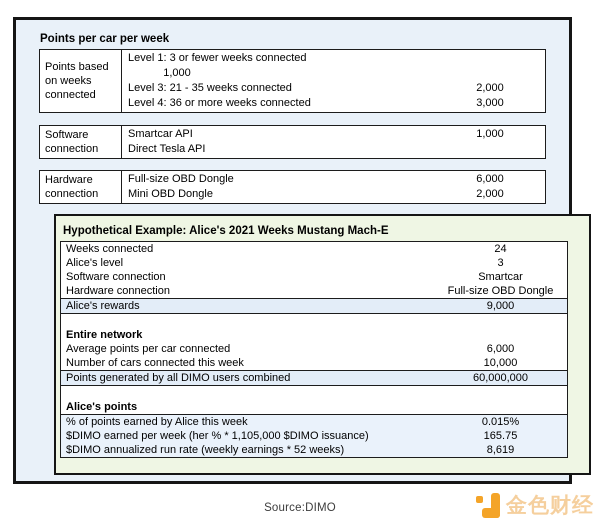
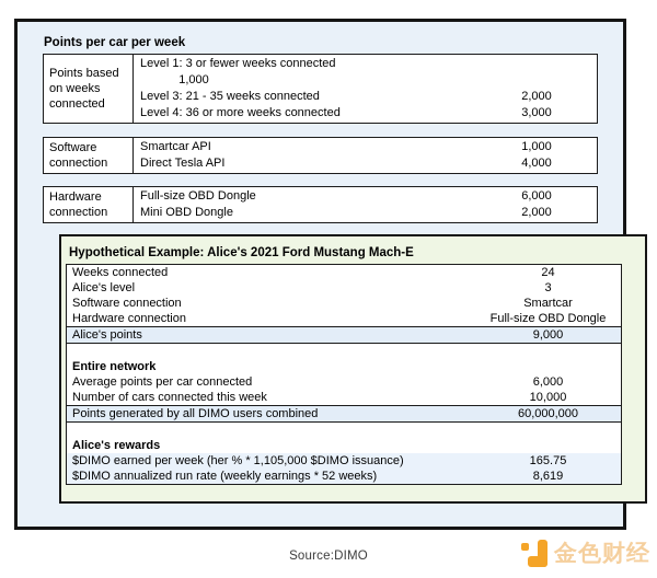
  Points per car per week
  Points based on weeks connected
  Level 1: 3 or fewer weeks connected
  1,000
  Level 3: 21 - 35 weeks connected
  2,000
  Level 4: 36 or more weeks connected
  3,000
  Software connection
  Smartcar API
  1,000
  Direct Tesla API
+ 4,000
  Hardware connection
  Full-size OBD Dongle
  6,000
  Mini OBD Dongle
  2,000
- Hypothetical Example: Alice's 2021 Weeks Mustang Mach-E
+ Hypothetical Example: Alice's 2021 Ford Mustang Mach-E
  Weeks connected
  24
  Alice's level
  3
  Software connection
  Smartcar
  Hardware connection
  Full-size OBD Dongle
- Alice's rewards
+ Alice's points
  9,000
  Entire network
  Average points per car connected
  6,000
  Number of cars connected this week
  10,000
  Points generated by all DIMO users combined
  60,000,000
- Alice's points
+ Alice's rewards
- % of points earned by Alice this week
- 0.015%
  $DIMO earned per week (her % * 1,105,000 $DIMO issuance)
  165.75
  $DIMO annualized run rate (weekly earnings * 52 weeks)
  8,619
  Source:DIMO
  金色财经
